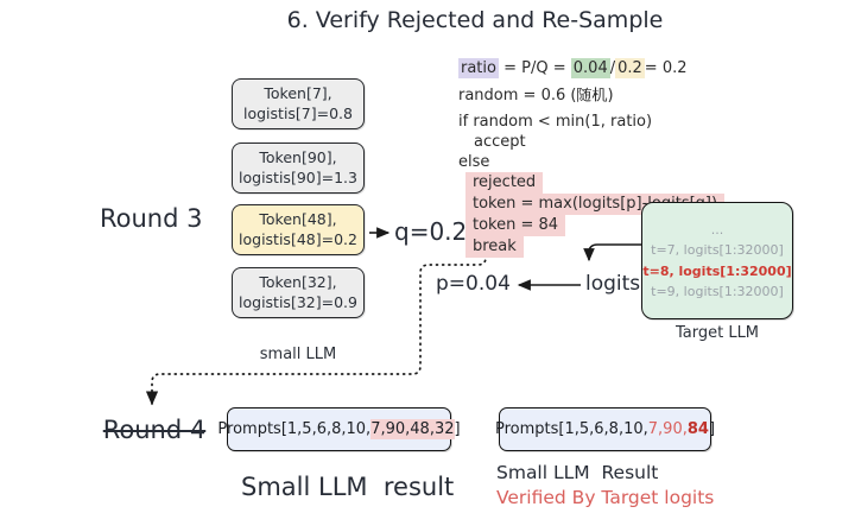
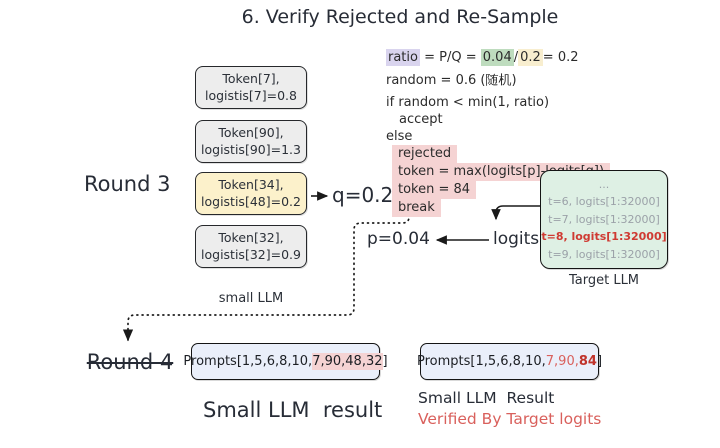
  6. Verify Rejected and Re-Sample
  Round 3
  Token[7],
  logistis[7]=0.8
  Token[90],
  logistis[90]=1.3
- Token[48],
+ Token[34],
  logistis[48]=0.2
  Token[32],
  logistis[32]=0.9
  small LLM
  q=0.2
  ratio = P/Q = 0.04 / 0.2 = 0.2
  random = 0.6 (随机)
  if random < min(1, ratio)
  accept
  else
  rejected
  token = 84
  break
  p=0.04
  ...
+ t=6, logits[1:32000]
  t=7, logits[1:32000]
  t=8, logits[1:32000]
  t=9, logits[1:32000]
  Target LLM
  Round 4
  Prompts[1,5,6,8,10,
  7,90,48,32
  ]
  Small LLM result
  Prompts[1,5,6,8,10,
  7,90,
  84
  ]
  Small LLM Result
  Verified By Target logits
